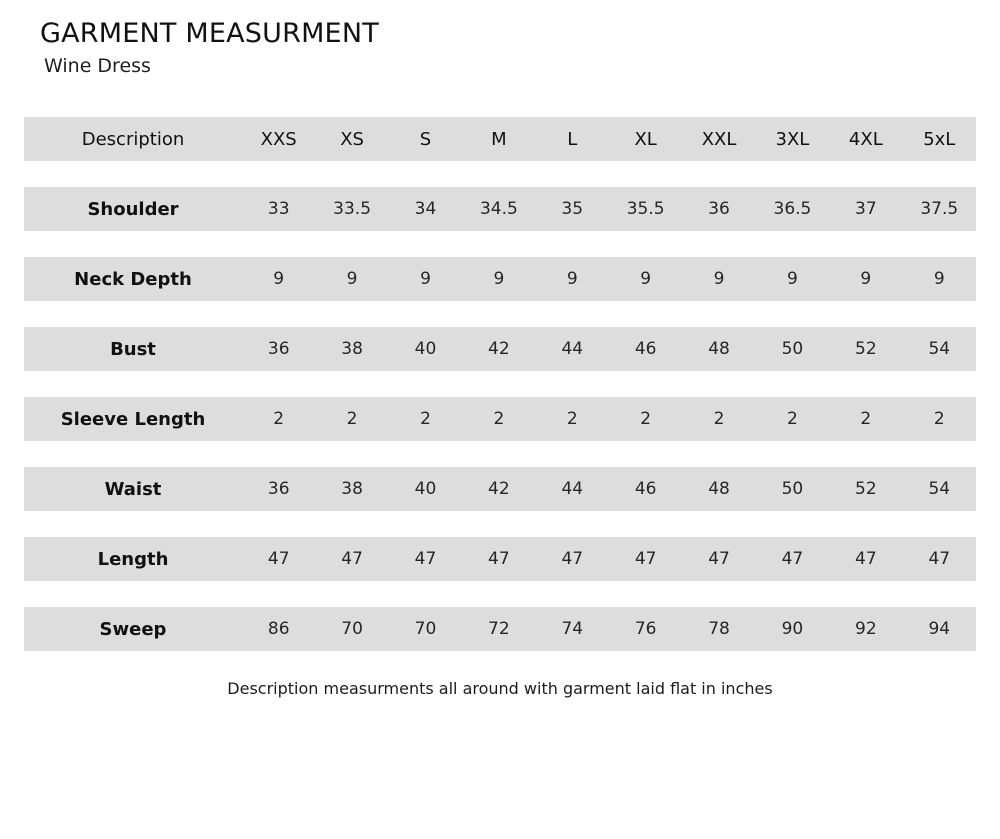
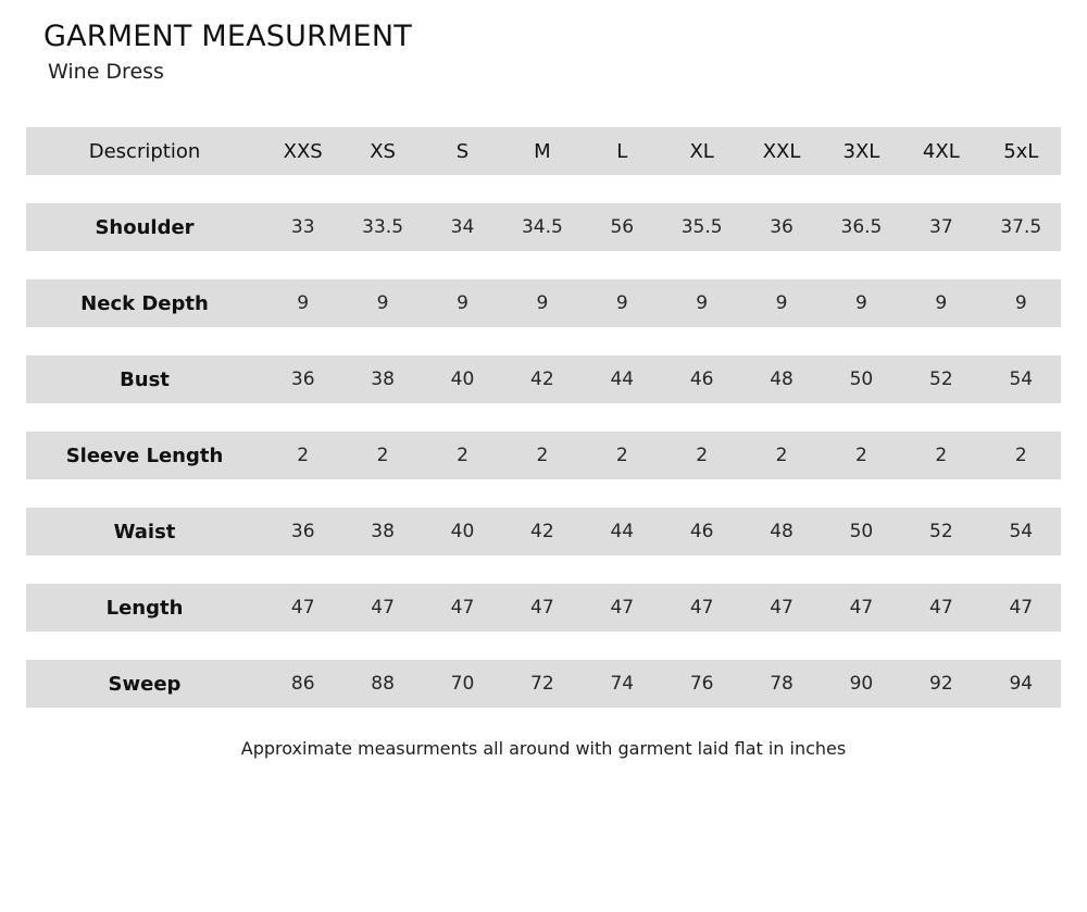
  GARMENT MEASURMENT
  Wine Dress
  Description	XXS	XS	S	M	L	XL	XXL	3XL	4XL	5xL
- Shoulder	33	33.5	34	34.5	35	35.5	36	36.5	37	37.5
+ Shoulder	33	33.5	34	34.5	56	35.5	36	36.5	37	37.5
  Neck Depth	9	9	9	9	9	9	9	9	9	9
  Bust	36	38	40	42	44	46	48	50	52	54
  Sleeve Length	2	2	2	2	2	2	2	2	2	2
  Waist	36	38	40	42	44	46	48	50	52	54
  Length	47	47	47	47	47	47	47	47	47	47
- Sweep	86	70	70	72	74	76	78	90	92	94
+ Sweep	86	88	70	72	74	76	78	90	92	94
- Description measurments all around with garment laid flat in inches
+ Approximate measurments all around with garment laid flat in inches
